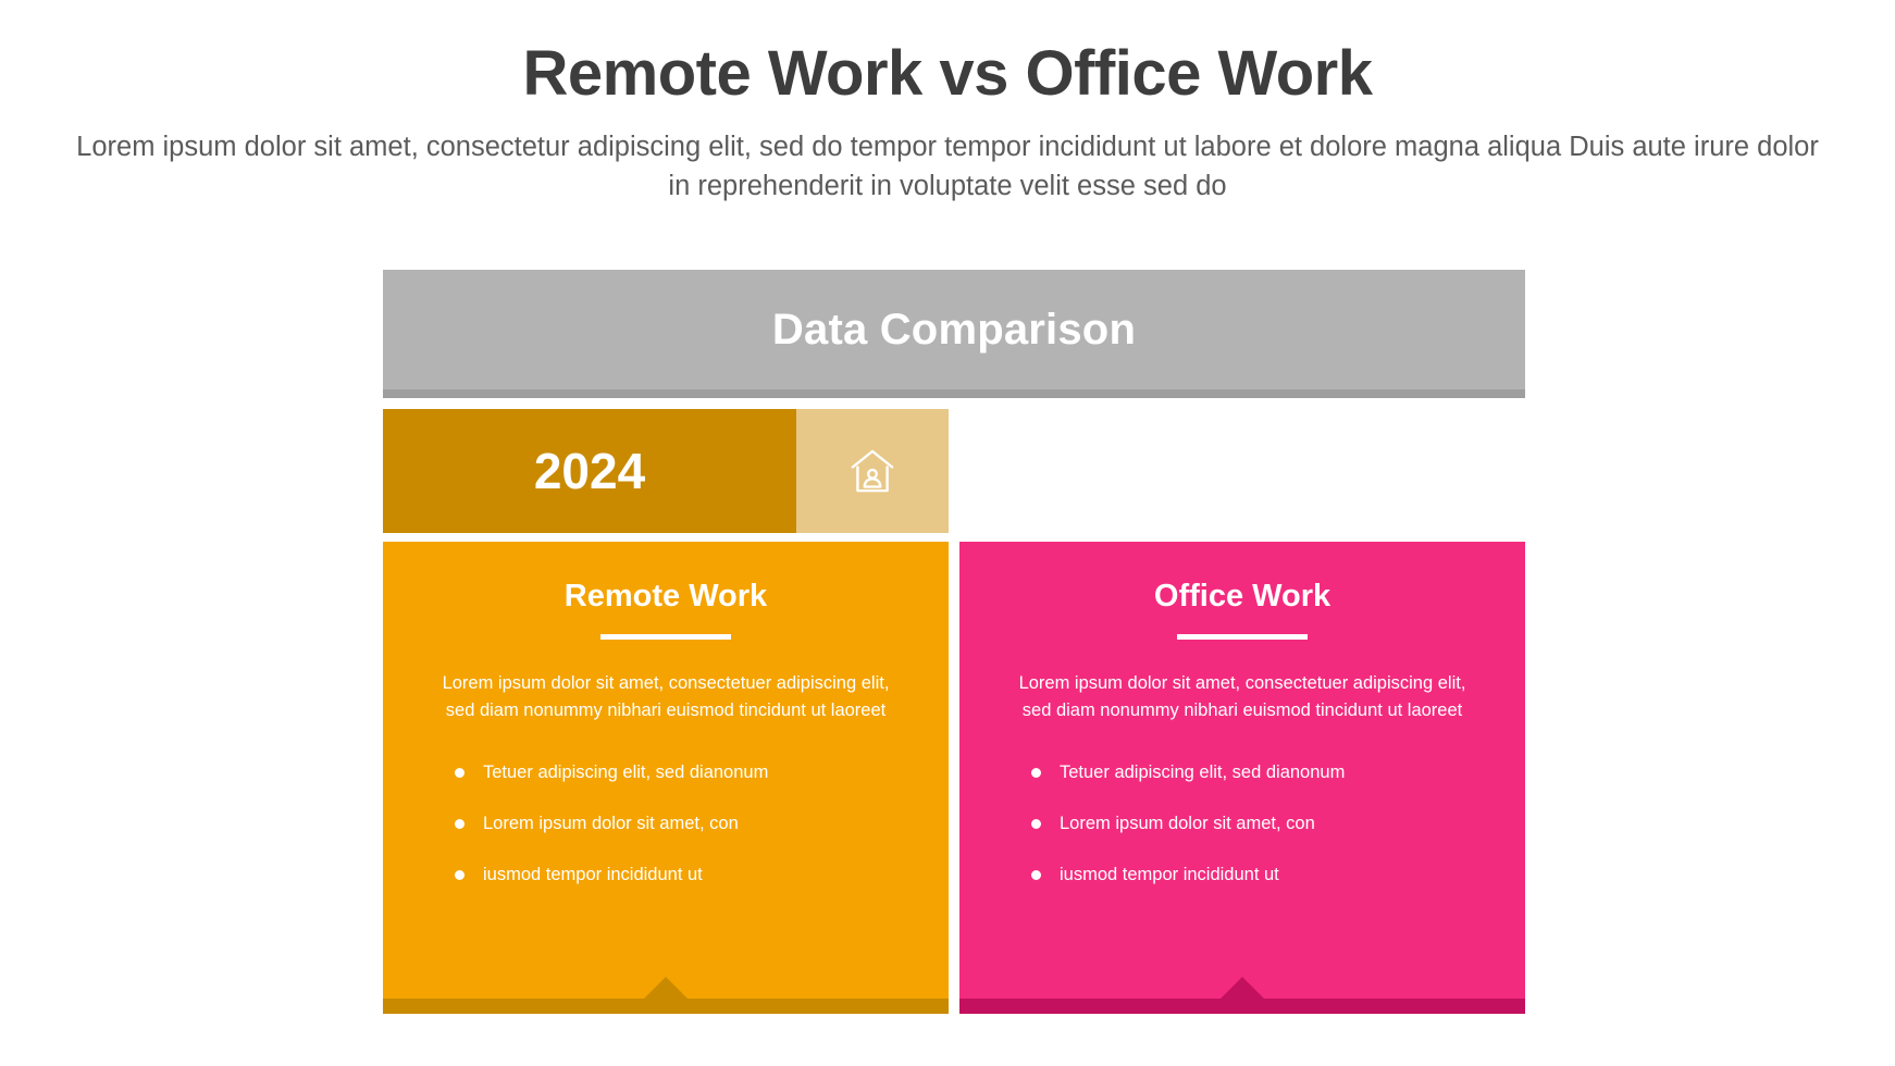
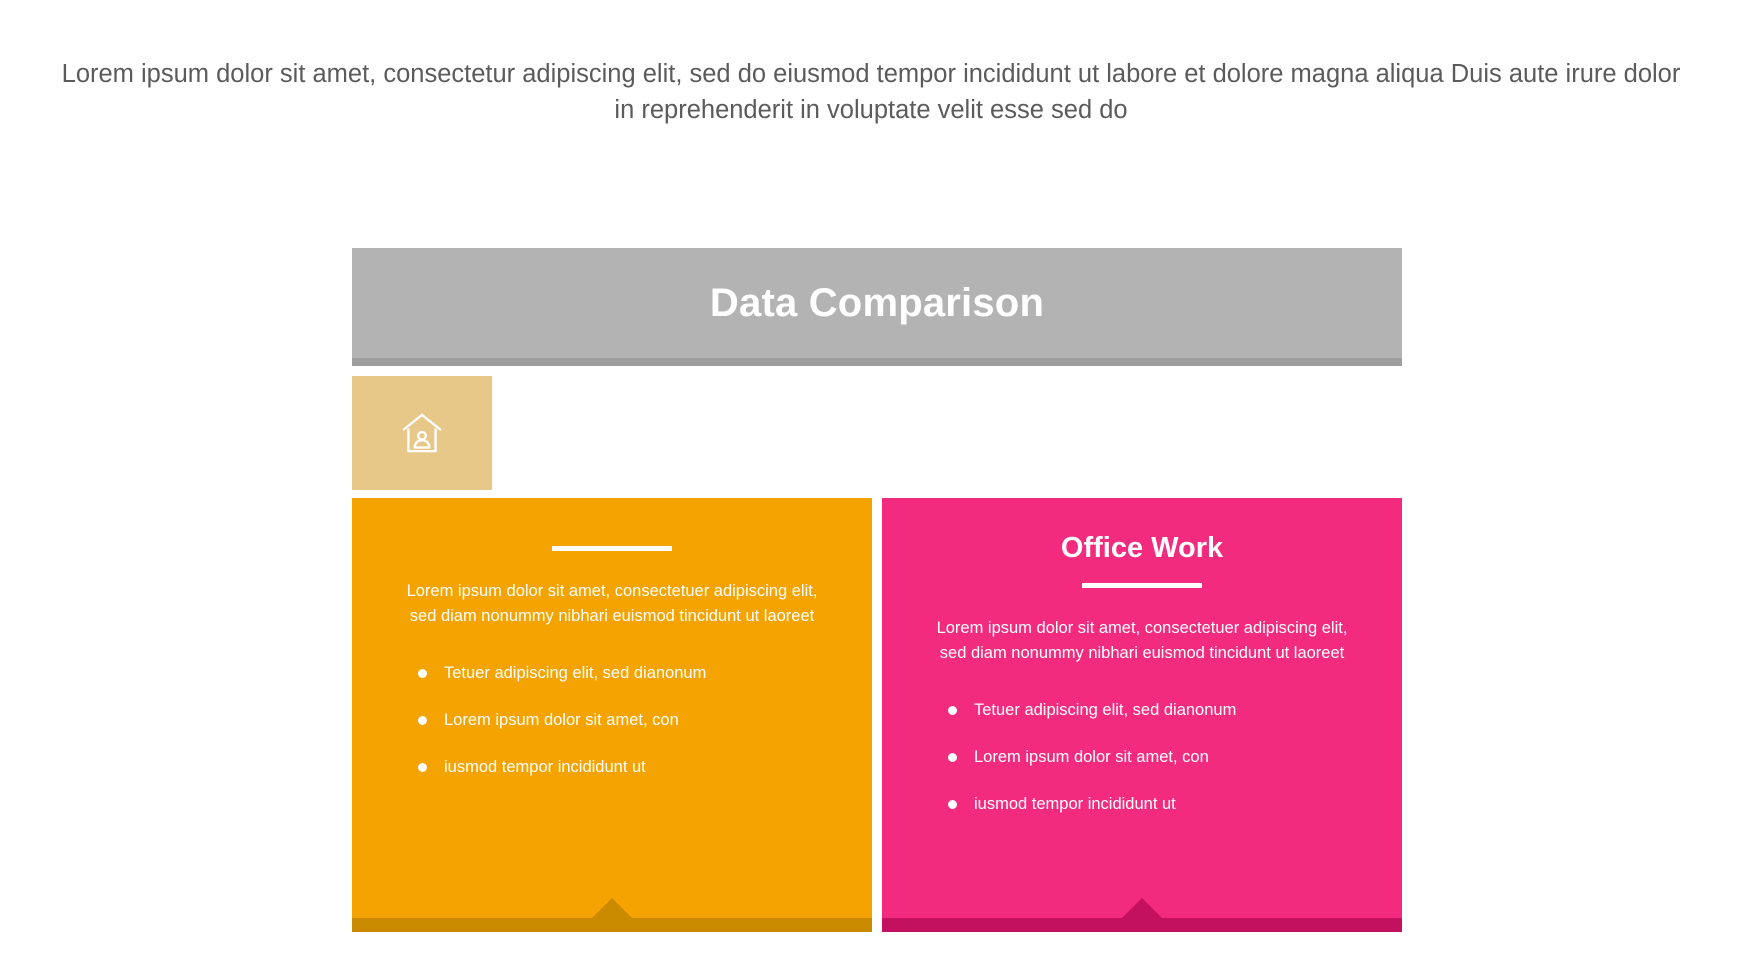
- Remote Work vs Office Work
- Lorem ipsum dolor sit amet, consectetur adipiscing elit, sed do tempor tempor incididunt ut labore et dolore magna aliqua Duis aute irure dolor in reprehenderit in voluptate velit esse sed do
+ Lorem ipsum dolor sit amet, consectetur adipiscing elit, sed do eiusmod tempor incididunt ut labore et dolore magna aliqua Duis aute irure dolor in reprehenderit in voluptate velit esse sed do
  Data Comparison
- 2024
- Remote Work
  Lorem ipsum dolor sit amet, consectetuer adipiscing elit, sed diam nonummy nibhari euismod tincidunt ut laoreet
  Tetuer adipiscing elit, sed dianonum
  Lorem ipsum dolor sit amet, con
  iusmod tempor incididunt ut
  Office Work
  Lorem ipsum dolor sit amet, consectetuer adipiscing elit, sed diam nonummy nibhari euismod tincidunt ut laoreet
  Tetuer adipiscing elit, sed dianonum
  Lorem ipsum dolor sit amet, con
  iusmod tempor incididunt ut
